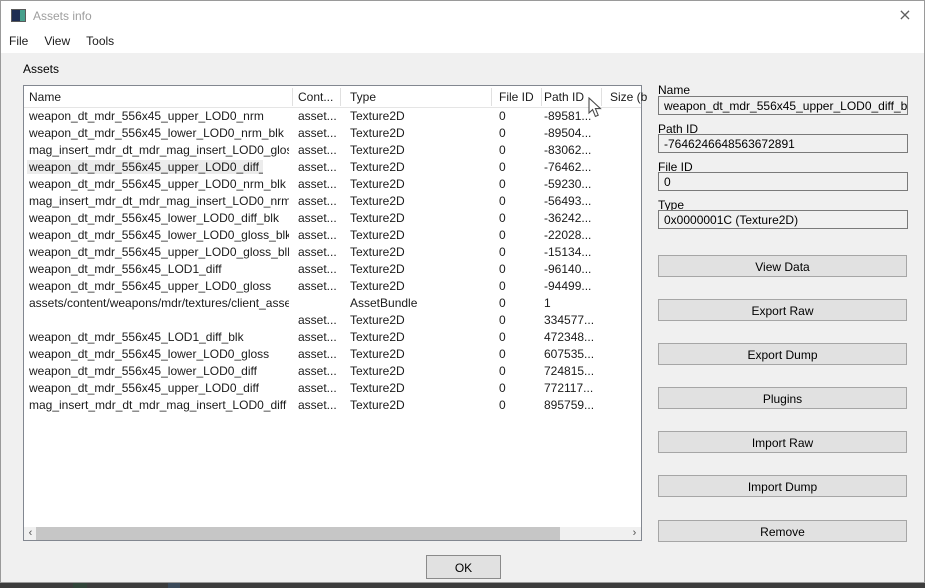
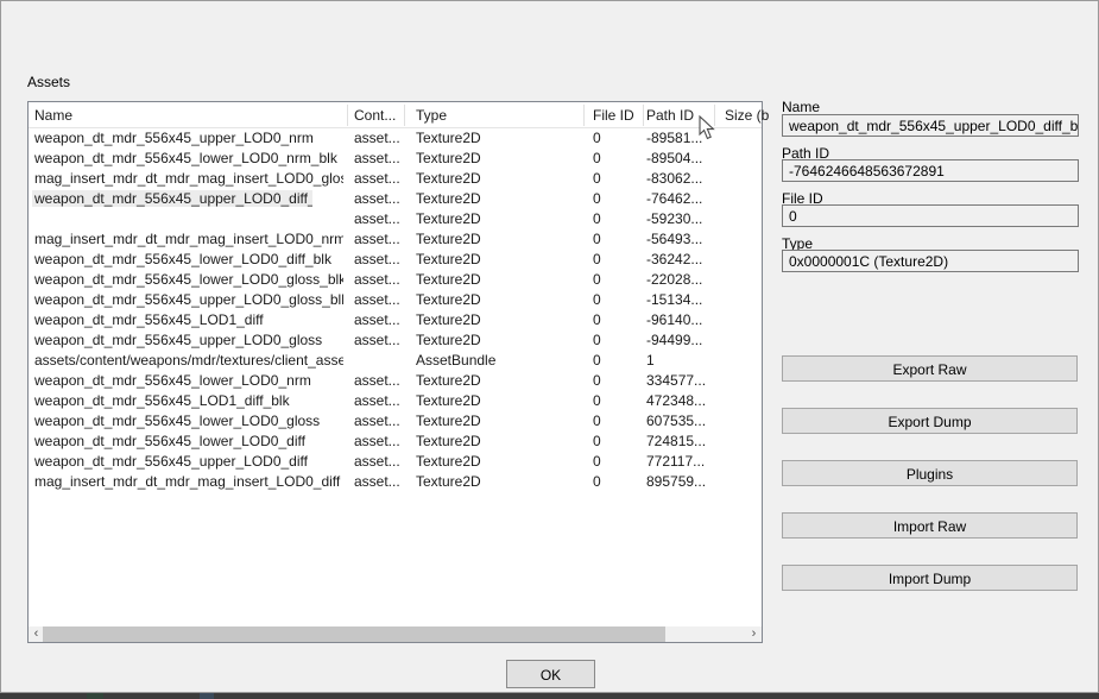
- Assets info
- ×
- File
- View
- Tools
  Assets
  Name
  Cont...
  Type
  File ID
  Path ID
  Size (b
  weapon_dt_mdr_556x45_upper_LOD0_nrm
  asset...
  Texture2D
  0
  -89581...
  weapon_dt_mdr_556x45_lower_LOD0_nrm_blk
  asset...
  Texture2D
  0
  -89504...
  mag_insert_mdr_dt_mdr_mag_insert_LOD0_glo
  asset...
  Texture2D
  0
  -83062...
  weapon_dt_mdr_556x45_upper_LOD0_diff_
  asset...
  Texture2D
  0
  -76462...
- weapon_dt_mdr_556x45_upper_LOD0_nrm_blk
  asset...
  Texture2D
  0
  -59230...
  mag_insert_mdr_dt_mdr_mag_insert_LOD0_nrm
  asset...
  Texture2D
  0
  -56493...
  weapon_dt_mdr_556x45_lower_LOD0_diff_blk
  asset...
  Texture2D
  0
  -36242...
  weapon_dt_mdr_556x45_lower_LOD0_gloss_blk
  asset...
  Texture2D
  0
  -22028...
  weapon_dt_mdr_556x45_upper_LOD0_gloss_bl
  asset...
  Texture2D
  0
  -15134...
  weapon_dt_mdr_556x45_LOD1_diff
  asset...
  Texture2D
  0
  -96140...
  weapon_dt_mdr_556x45_upper_LOD0_gloss
  asset...
  Texture2D
  0
  -94499...
  assets/content/weapons/mdr/textures/client_asse
  AssetBundle
  0
  1
+ weapon_dt_mdr_556x45_lower_LOD0_nrm
  asset...
  Texture2D
  0
  334577...
  weapon_dt_mdr_556x45_LOD1_diff_blk
  asset...
  Texture2D
  0
  472348...
  weapon_dt_mdr_556x45_lower_LOD0_gloss
  asset...
  Texture2D
  0
  607535...
  weapon_dt_mdr_556x45_lower_LOD0_diff
  asset...
  Texture2D
  0
  724815...
  weapon_dt_mdr_556x45_upper_LOD0_diff
  asset...
  Texture2D
  0
  772117...
  mag_insert_mdr_dt_mdr_mag_insert_LOD0_diff
  asset...
  Texture2D
  0
  895759...
  ‹
  ›
  Name
  weapon_dt_mdr_556x45_upper_LOD0_diff_b
  Path ID
  -7646246648563672891
  File ID
  0
  Type
  0x0000001C (Texture2D)
- View Data
  Export Raw
  Export Dump
  Plugins
  Import Raw
  Import Dump
- Remove
  OK
